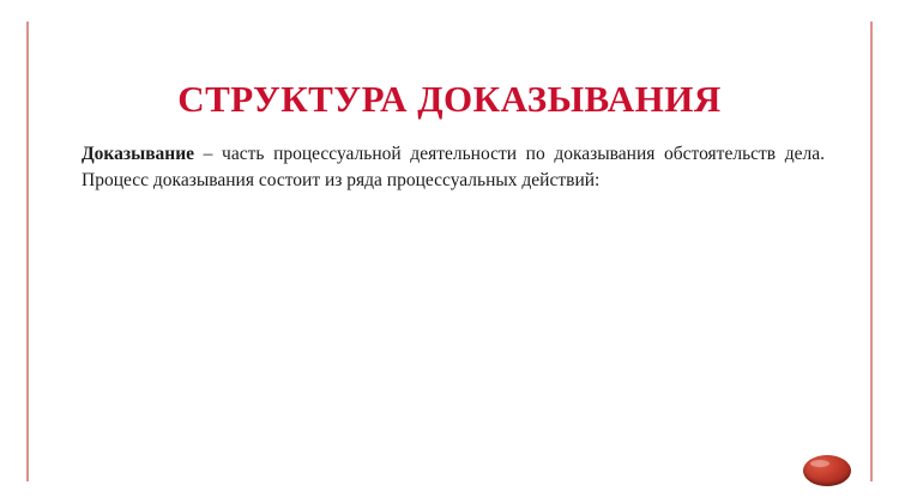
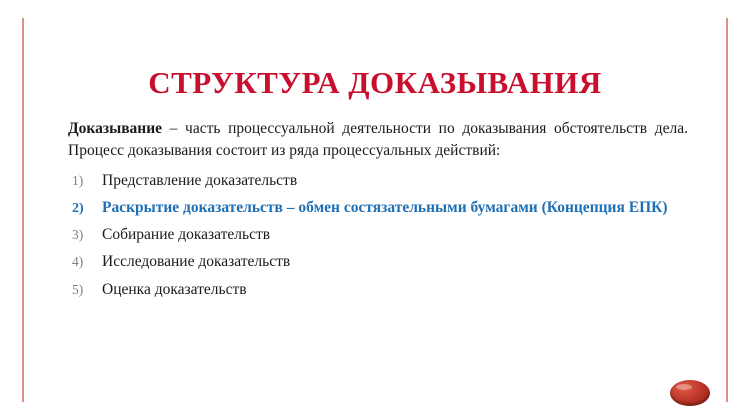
  СТРУКТУРА ДОКАЗЫВАНИЯ
  Доказывание – часть процессуальной деятельности по доказывания обстоятельств дела. Процесс доказывания состоит из ряда процессуальных действий:
+ 1)
+ Представление доказательств
+ 2)
+ Раскрытие доказательств – обмен состязательными бумагами (Концепция ЕПК)
+ 3)
+ Собирание доказательств
+ 4)
+ Исследование доказательств
+ 5)
+ Оценка доказательств
